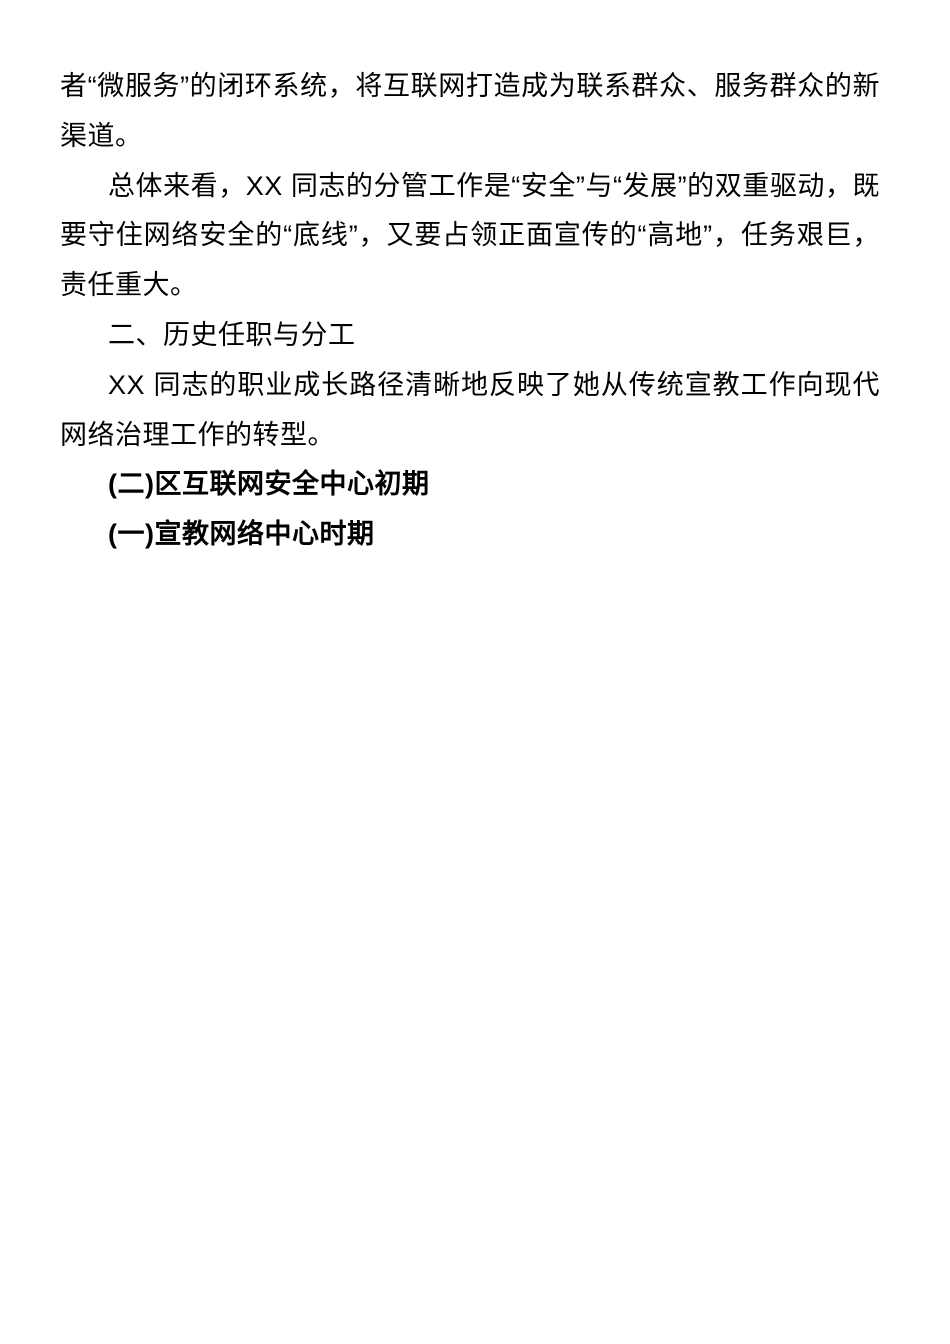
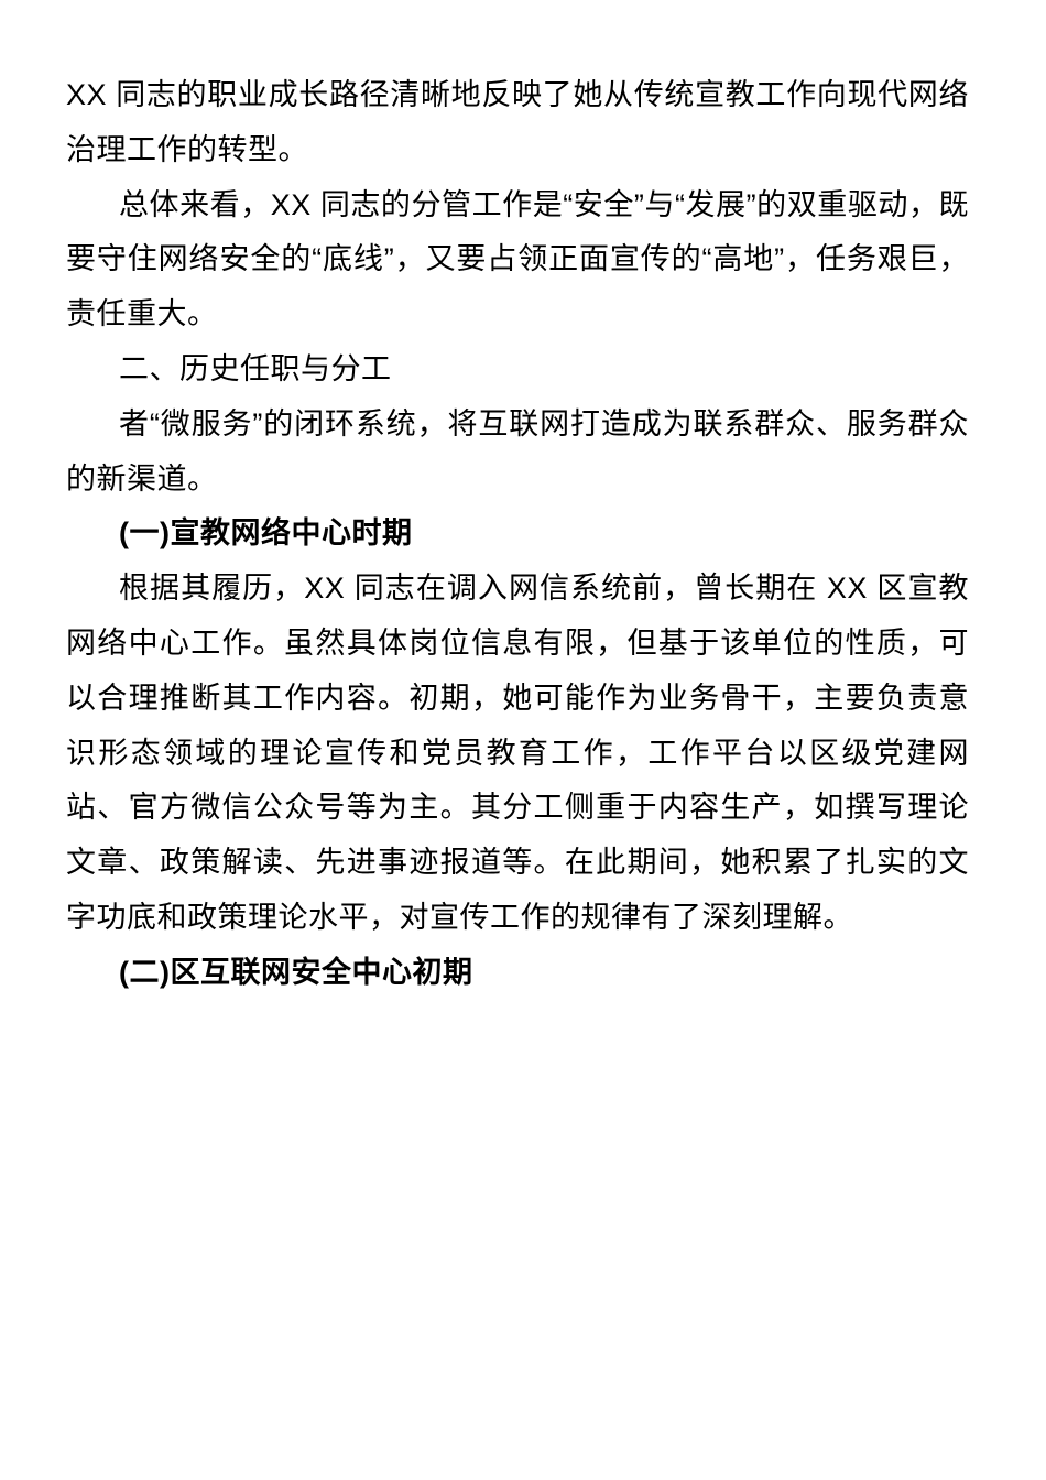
- 者“微服务”的闭环系统，将互联网打造成为联系群众、服务群众的新渠道。
+ XX 同志的职业成长路径清晰地反映了她从传统宣教工作向现代网络治理工作的转型。
  总体来看，XX 同志的分管工作是“安全”与“发展”的双重驱动，既要守住网络安全的“底线”，又要占领正面宣传的“高地”，任务艰巨，责任重大。
  二、历史任职与分工
- XX 同志的职业成长路径清晰地反映了她从传统宣教工作向现代网络治理工作的转型。
+ 者“微服务”的闭环系统，将互联网打造成为联系群众、服务群众的新渠道。
- (二)区互联网安全中心初期
+ (一)宣教网络中心时期
+ 根据其履历，XX 同志在调入网信系统前，曾长期在 XX 区宣教网络中心工作。虽然具体岗位信息有限，但基于该单位的性质，可以合理推断其工作内容。初期，她可能作为业务骨干，主要负责意识形态领域的理论宣传和党员教育工作，工作平台以区级党建网站、官方微信公众号等为主。其分工侧重于内容生产，如撰写理论文章、政策解读、先进事迹报道等。在此期间，她积累了扎实的文字功底和政策理论水平，对宣传工作的规律有了深刻理解。
- (一)宣教网络中心时期
+ (二)区互联网安全中心初期
